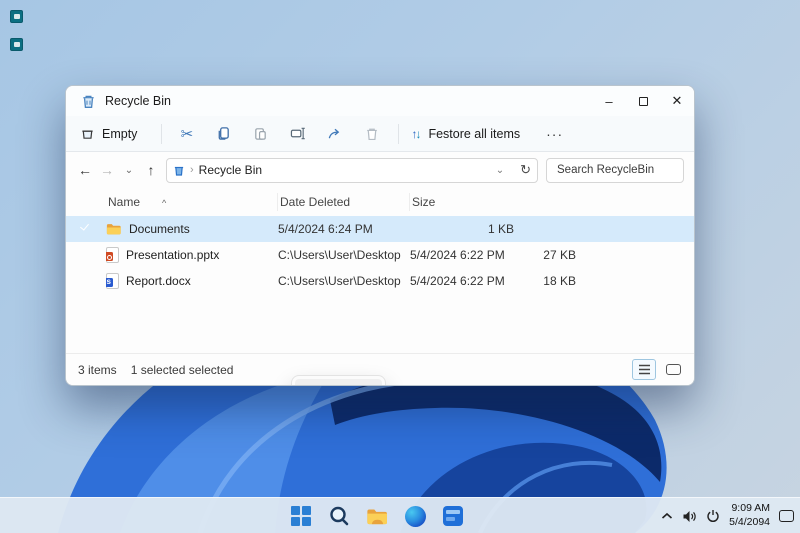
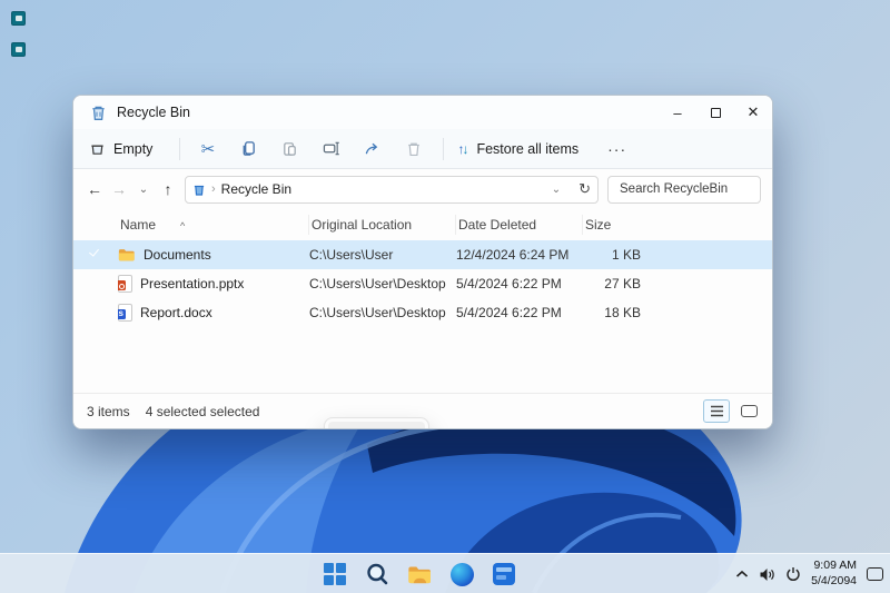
  Recycle Bin
  –
  ✕
  Empty
  ✂
  ↑↓
  Festore all items
  ···
  ←
  →
  ⌄
  ↑
  ›
  Recycle Bin
  ⌄
  ↻
  Search RecycleBin
  Name ^
+ Original Location
  Date Deleted
  Size
  Documents
+ C:\Users\User
- 5/4/2024 6:24 PM
+ 12/4/2024 6:24 PM
  1 KB
  Presentation.pptx
  C:\Users\User\Desktop
  5/4/2024 6:22 PM
  27 KB
  Report.docx
  C:\Users\User\Desktop
  5/4/2024 6:22 PM
  18 KB
  3 items
- 1 selected selected
+ 4 selected selected
  9:09 AM
  5/4/2094
